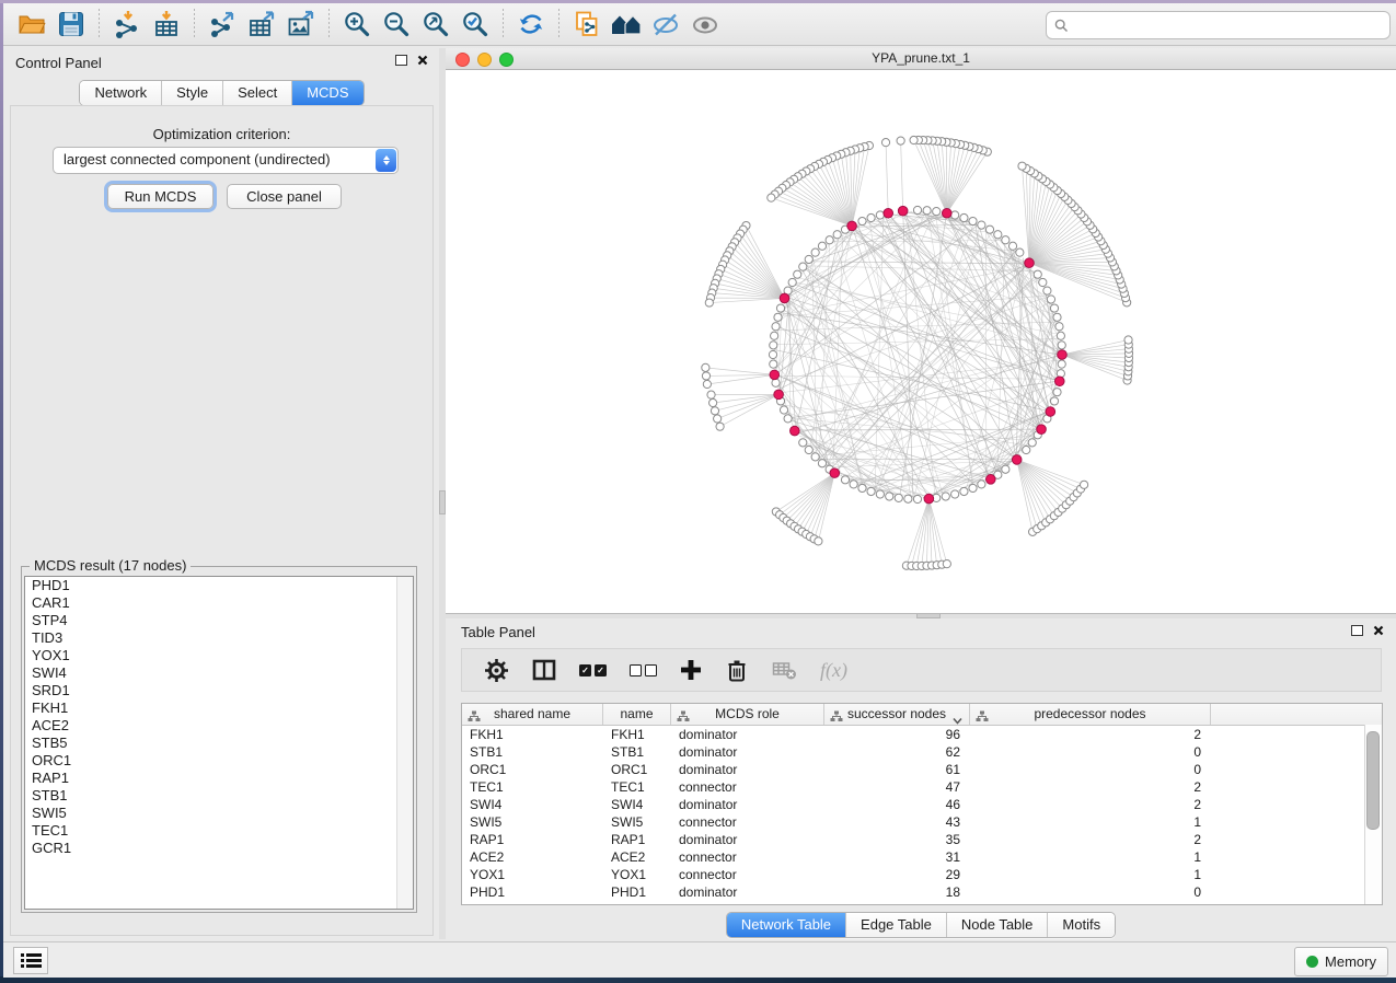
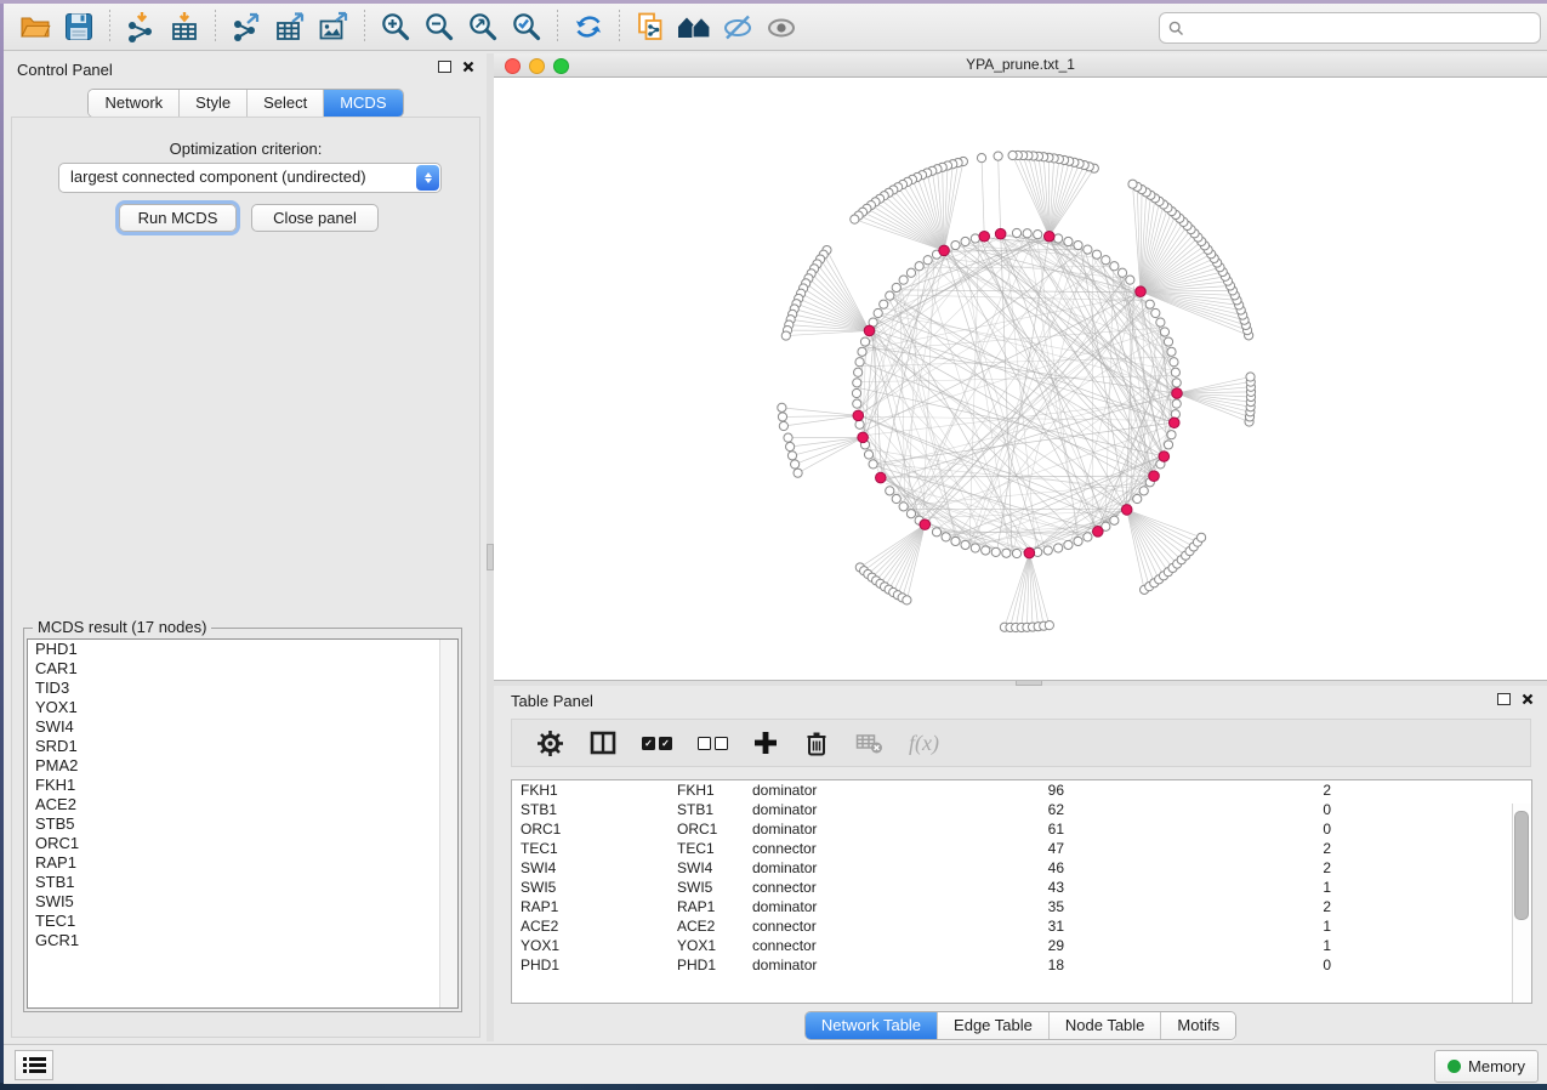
  Control Panel
  Network
  Style
  Select
  MCDS
  Optimization criterion:
  largest connected component (undirected)
  Run MCDS
  Close panel
  MCDS result (17 nodes)
  PHD1
  CAR1
- STP4
  TID3
  YOX1
  SWI4
  SRD1
+ PMA2
  FKH1
  ACE2
  STB5
  ORC1
  RAP1
  STB1
  SWI5
  TEC1
  GCR1
  YPA_prune.txt_1
  Table Panel
  ✓
  ✓
  f(x)
- shared name
- name
- MCDS role
- successor nodes
- predecessor nodes
  FKH1
  FKH1
  dominator
  96
  2
  STB1
  STB1
  dominator
  62
  0
  ORC1
  ORC1
  dominator
  61
  0
  TEC1
  TEC1
  connector
  47
  2
  SWI4
  SWI4
  dominator
  46
  2
  SWI5
  SWI5
  connector
  43
  1
  RAP1
  RAP1
  dominator
  35
  2
  ACE2
  ACE2
  connector
  31
  1
  YOX1
  YOX1
  connector
  29
  1
  PHD1
  PHD1
  dominator
  18
  0
  Network Table
  Edge Table
  Node Table
  Motifs
  Memory
